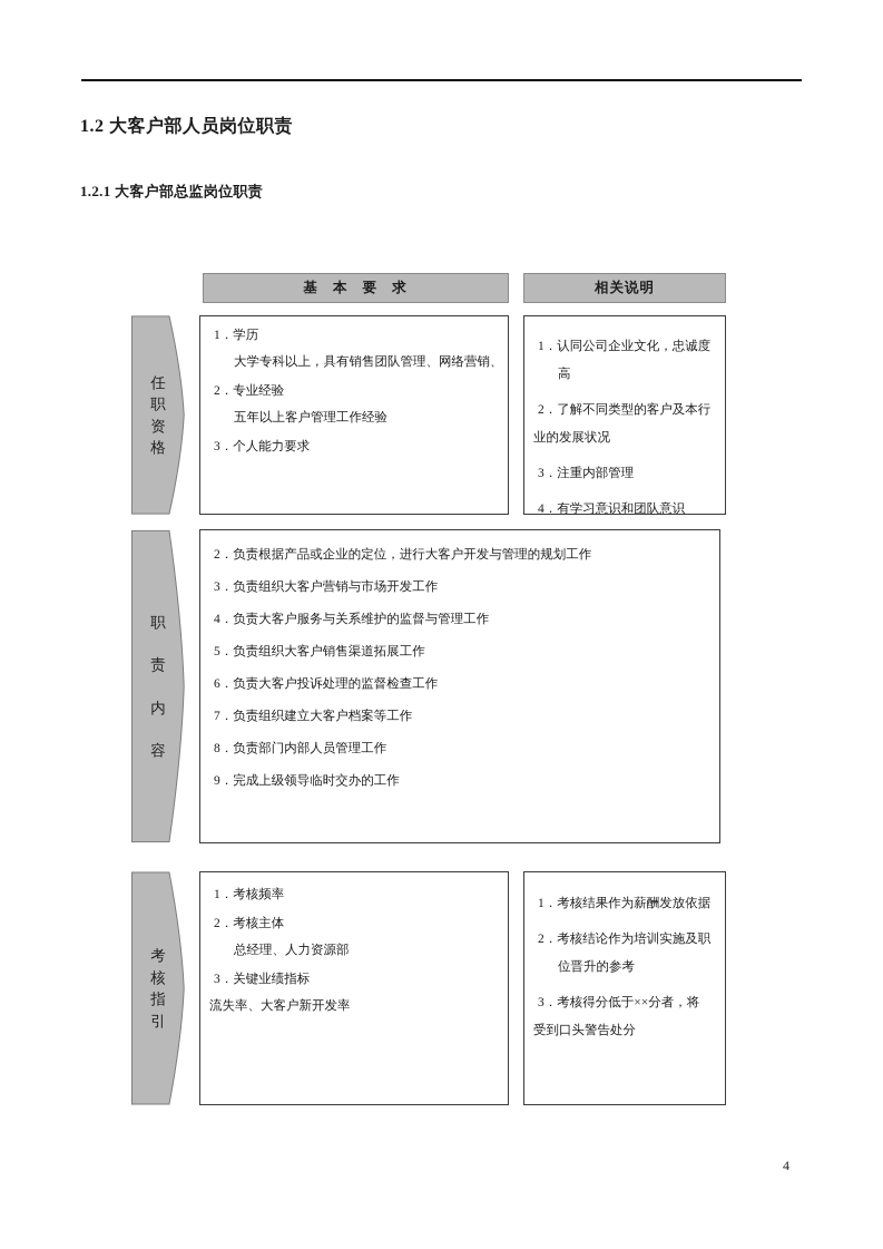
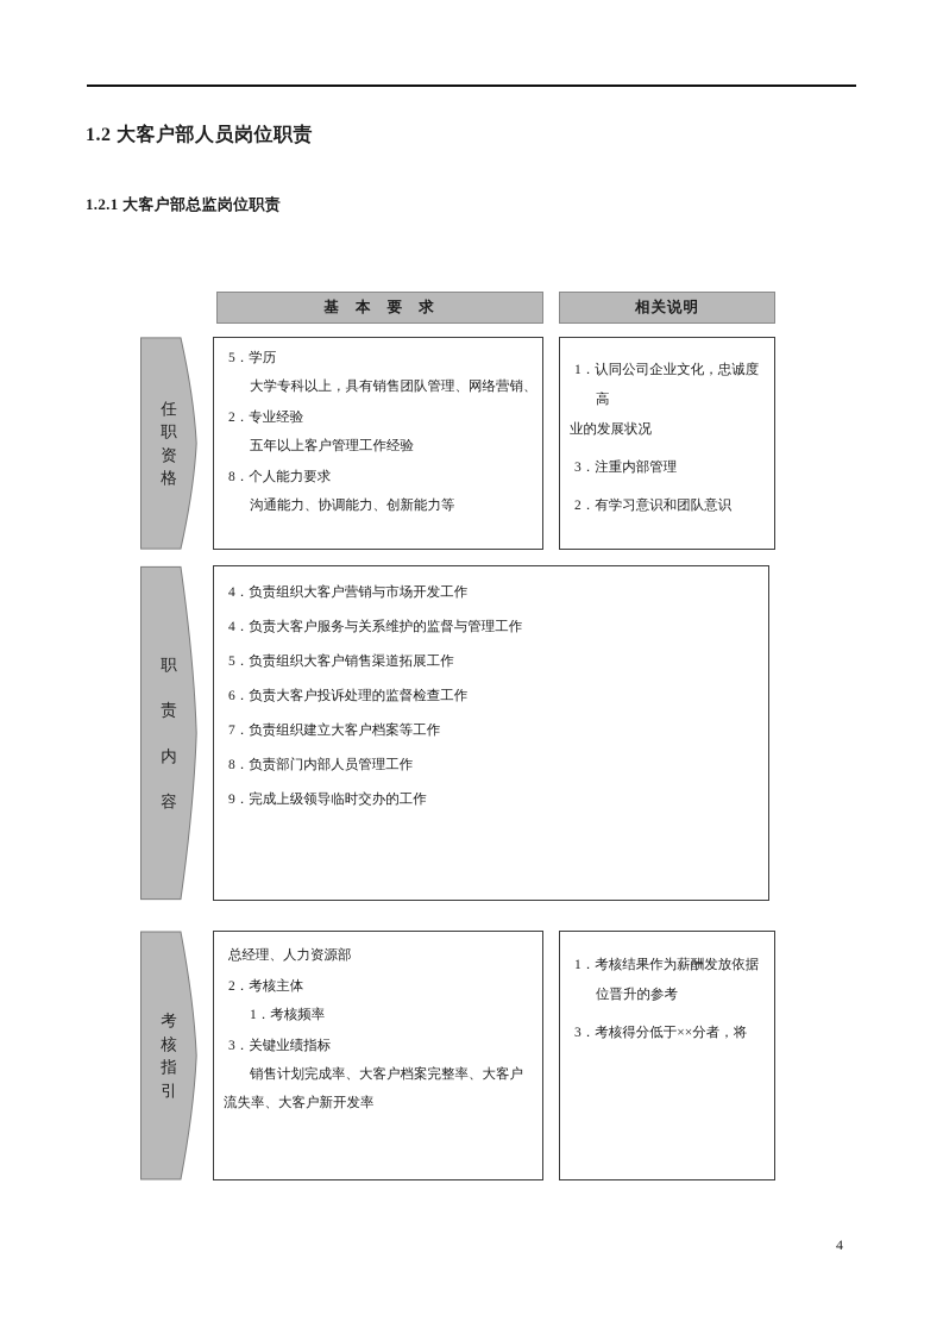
  1.2 大客户部人员岗位职责
  1.2.1 大客户部总监岗位职责
  基 本 要 求
  相关说明
  任
  职
  资
  格
- 1．学历
+ 5．学历
  大学专科以上，具有销售团队管理、网络营销、
  2．专业经验
  五年以上客户管理工作经验
- 3．个人能力要求
+ 8．个人能力要求
+ 沟通能力、协调能力、创新能力等
  1．认同公司企业文化，忠诚度
  高
- 2．了解不同类型的客户及本行
  业的发展状况
  3．注重内部管理
- 4．有学习意识和团队意识
+ 2．有学习意识和团队意识
  职
  责
  内
  容
- 2．负责根据产品或企业的定位，进行大客户开发与管理的规划工作
- 3．负责组织大客户营销与市场开发工作
+ 4．负责组织大客户营销与市场开发工作
  4．负责大客户服务与关系维护的监督与管理工作
  5．负责组织大客户销售渠道拓展工作
  6．负责大客户投诉处理的监督检查工作
  7．负责组织建立大客户档案等工作
  8．负责部门内部人员管理工作
  9．完成上级领导临时交办的工作
  考
  核
  指
  引
- 1．考核频率
+ 总经理、人力资源部
  2．考核主体
- 总经理、人力资源部
+ 1．考核频率
  3．关键业绩指标
+ 销售计划完成率、大客户档案完整率、大客户
  流失率、大客户新开发率
  1．考核结果作为薪酬发放依据
- 2．考核结论作为培训实施及职
  位晋升的参考
  3．考核得分低于××分者，将
- 受到口头警告处分
  4
